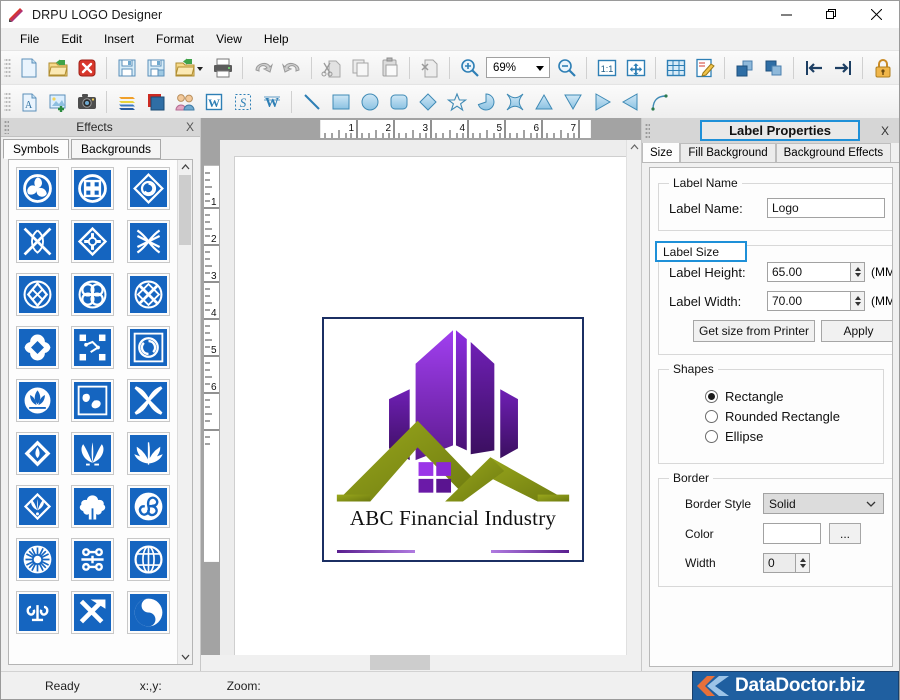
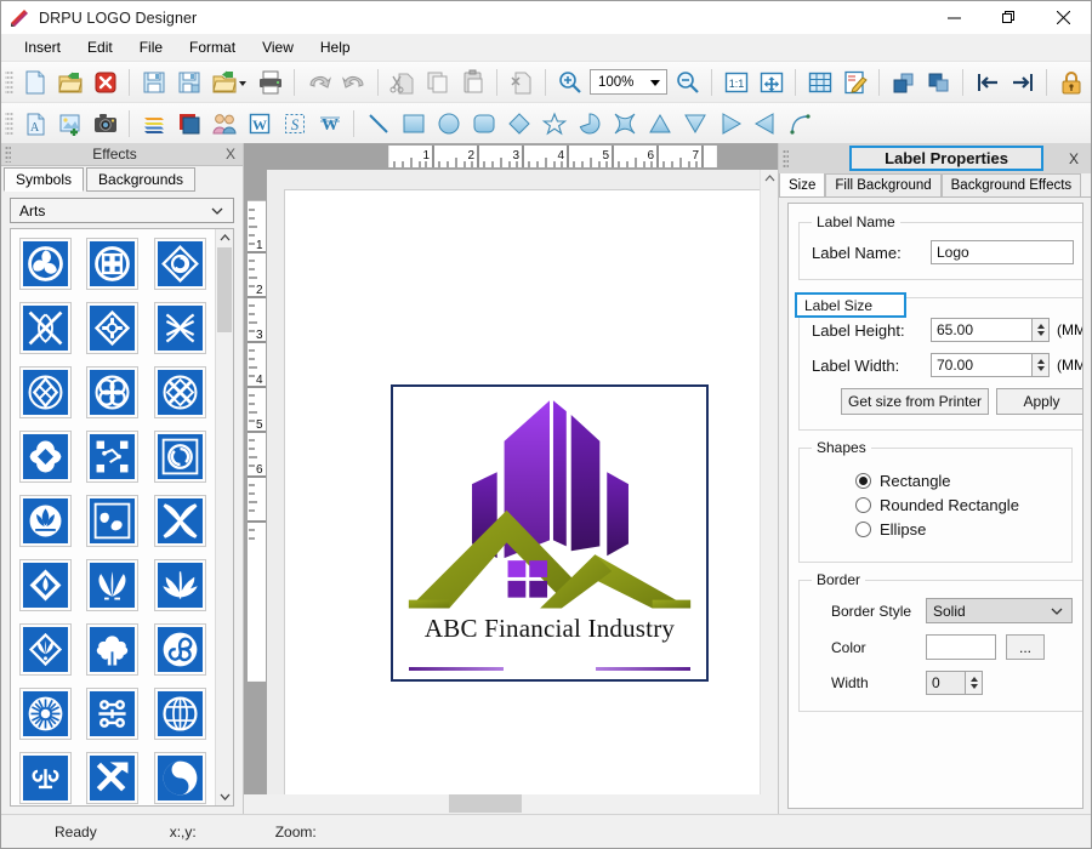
  DRPU LOGO Designer
- File
+ Insert
  Edit
- Insert
+ File
  Format
  View
  Help
- 69%
+ 100%
  1:1
  A
  W
  S
  W
  Effects
  X
  Symbols
  Backgrounds
+ Arts
  1
  2
  3
  4
  5
  6
  7
  1
  2
  3
  4
  5
  6
  ABC Financial Industry
  Label Properties
  X
  Size
  Fill Background
  Background Effects
  Label Name
  Label Name:
  Logo
  Label Size
  Label Height:
  65.00
  (MM
  Label Width:
  70.00
  (MM
  Get size from Printer
  Apply
  Shapes
  Rectangle
  Rounded Rectangle
  Ellipse
  Border
  Border Style
  Solid
  Color
  ...
  Width
  0
  Ready
  x:,y:
  Zoom:
- DataDoctor.biz
